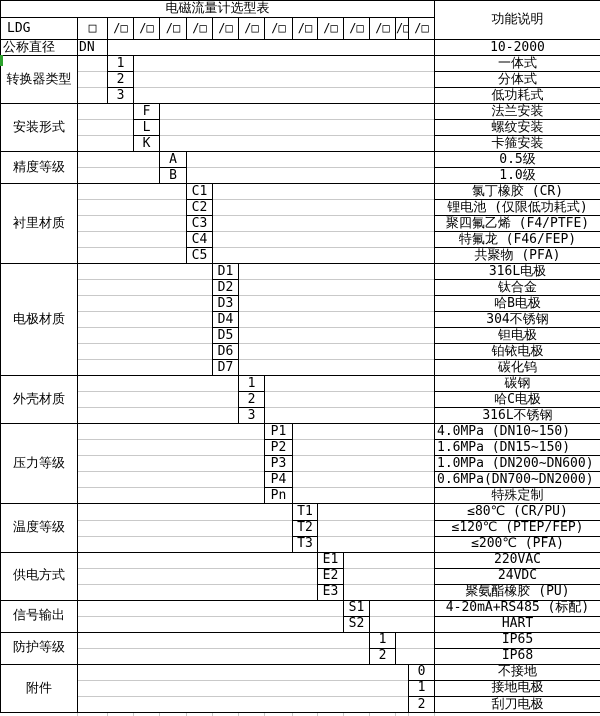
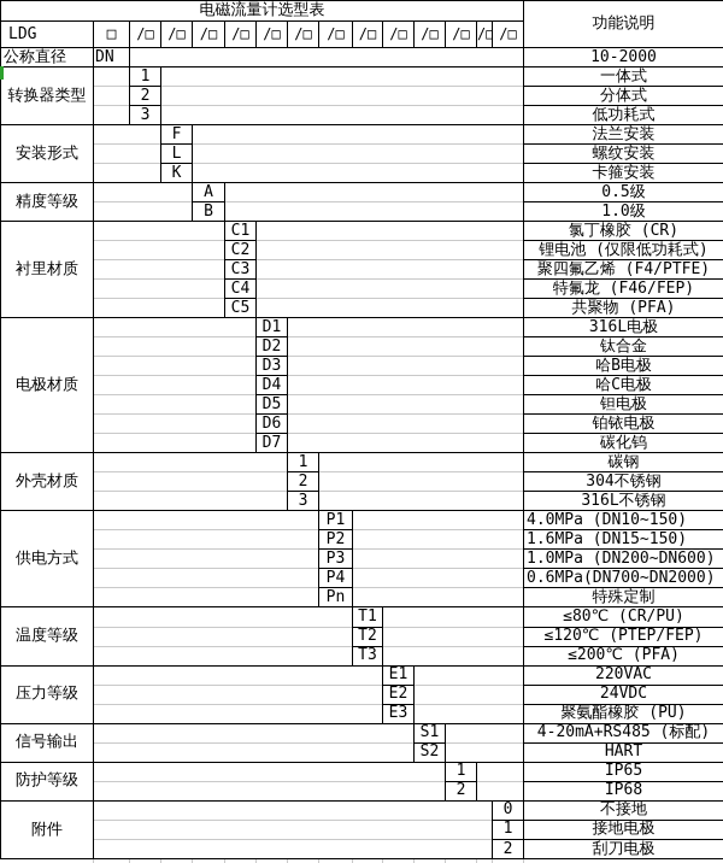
  电磁流量计选型表	功能说明
  LDG	□	/□	/□	/□	/□	/□	/□	/□	/□	/□	/□	/□	/□	/□
  公称直径	DN		10-2000
  转换器类型		1		一体式
  	2		分体式
  	3		低功耗式
  安装形式		F		法兰安装
  	L		螺纹安装
  	K		卡箍安装
  精度等级		A		0.5级
  	B		1.0级
  衬里材质		C1		氯丁橡胶 (CR)
  	C2		锂电池 (仅限低功耗式)
  	C3		聚四氟乙烯 (F4/PTFE)
  	C4		特氟龙 (F46/FEP)
  	C5		共聚物 (PFA)
  电极材质		D1		316L电极
  	D2		钛合金
  	D3		哈B电极
- 	D4		304不锈钢
+ 	D4		哈C电极
  	D5		钽电极
  	D6		铂铱电极
  	D7		碳化钨
  外壳材质		1		碳钢
- 	2		哈C电极
+ 	2		304不锈钢
  	3		316L不锈钢
- 压力等级		P1		4.0MPa (DN10~150)
+ 供电方式		P1		4.0MPa (DN10~150)
  	P2		1.6MPa (DN15~150)
  	P3		1.0MPa (DN200~DN600)
  	P4		0.6MPa(DN700~DN2000)
  	Pn		特殊定制
  温度等级		T1		≤80℃ (CR/PU)
  	T2		≤120℃ (PTEP/FEP)
  	T3		≤200℃ (PFA)
- 供电方式		E1		220VAC
+ 压力等级		E1		220VAC
  	E2		24VDC
  	E3		聚氨酯橡胶 (PU)
  信号输出		S1		4-20mA+RS485 (标配)
  	S2		HART
  防护等级		1		IP65
  	2		IP68
  附件		0	不接地
  	1	接地电极
  	2	刮刀电极
